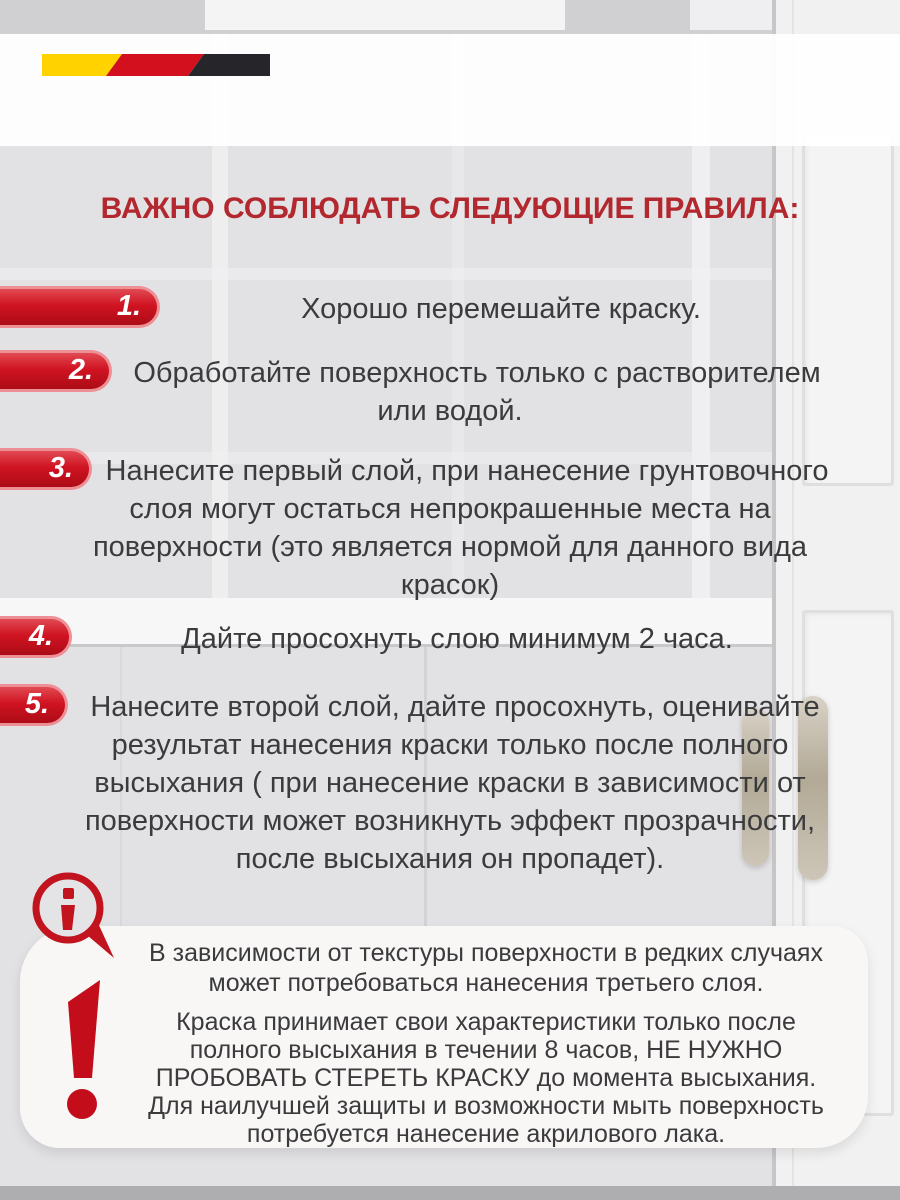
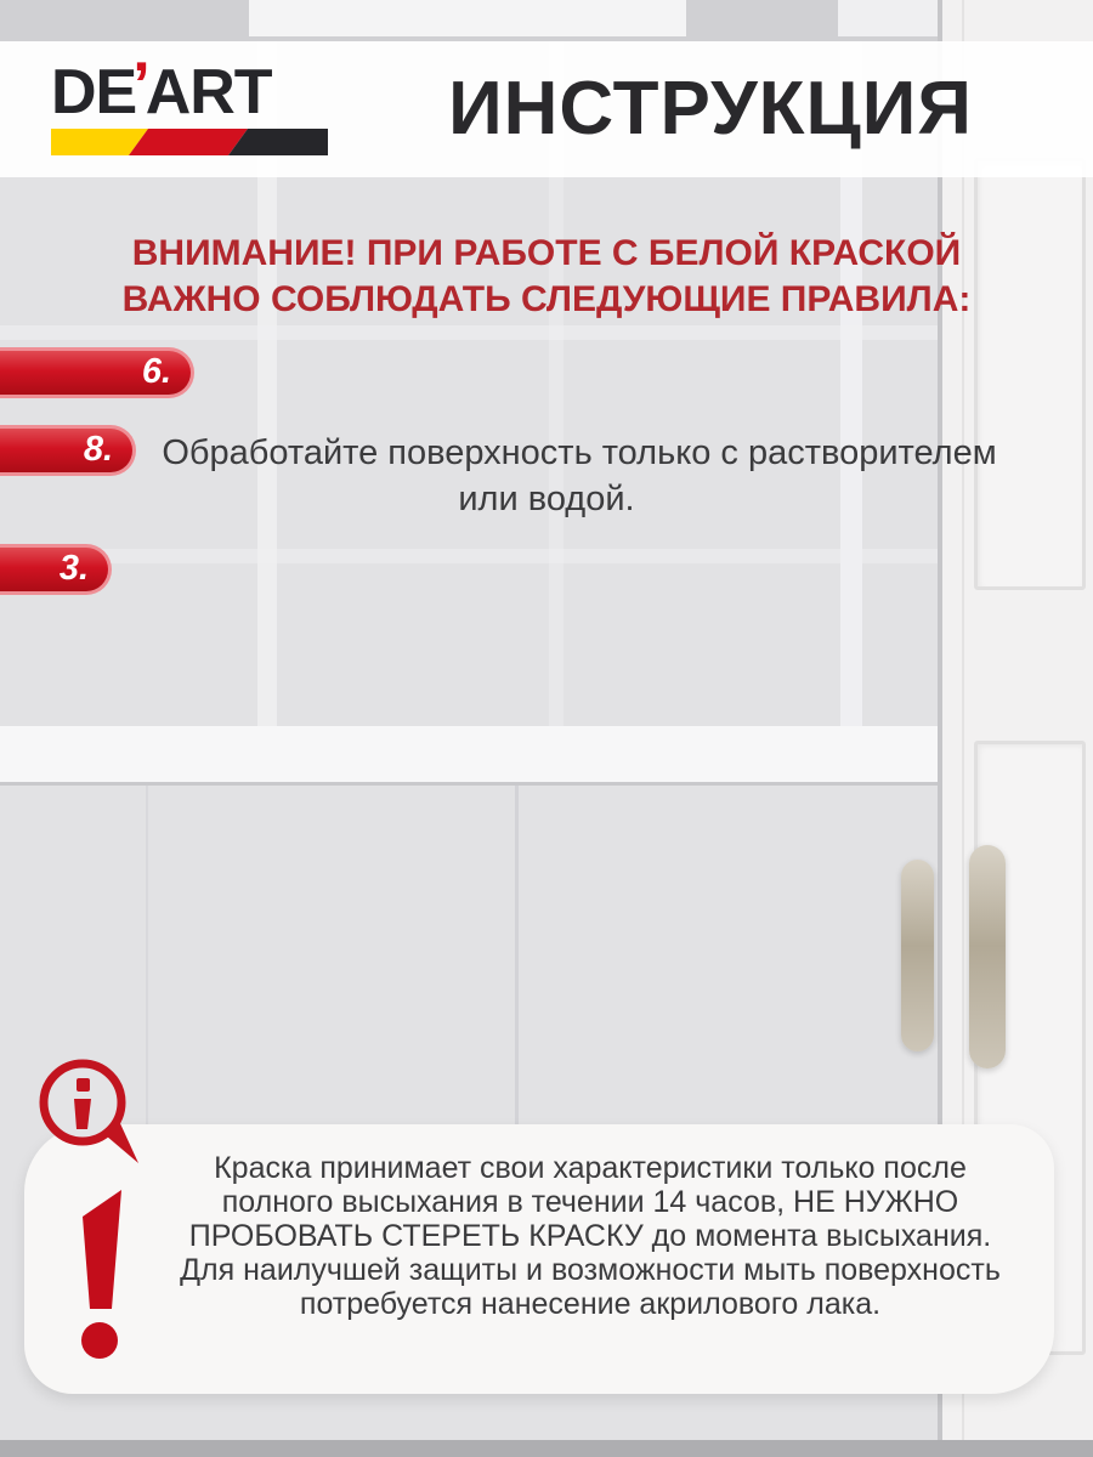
+ DE’ART
+ ИНСТРУКЦИЯ
+ ВНИМАНИЕ! ПРИ РАБОТЕ С БЕЛОЙ КРАСКОЙ
  ВАЖНО СОБЛЮДАТЬ СЛЕДУЮЩИЕ ПРАВИЛА:
- 1.
+ 6.
- Хорошо перемешайте краску.
- 2.
+ 8.
  Обработайте поверхность только с растворителем или водой.
  3.
- Нанесите первый слой, при нанесение грунтовочного слоя могут остаться непрокрашенные места на поверхности (это является нормой для данного вида красок)
- 4.
- Дайте просохнуть слою минимум 2 часа.
- 5.
- Нанесите второй слой, дайте просохнуть, оценивайте результат нанесения краски только после полного высыхания ( при нанесение краски в зависимости от поверхности может возникнуть эффект прозрачности, после высыхания он пропадет).
- В зависимости от текстуры поверхности в редких случаях может потребоваться нанесения третьего слоя.
- Краска принимает свои характеристики только после полного высыхания в течении 8 часов, НЕ НУЖНО ПРОБОВАТЬ СТЕРЕТЬ КРАСКУ до момента высыхания. Для наилучшей защиты и возможности мыть поверхность потребуется нанесение акрилового лака.
+ Краска принимает свои характеристики только после полного высыхания в течении 14 часов, НЕ НУЖНО ПРОБОВАТЬ СТЕРЕТЬ КРАСКУ до момента высыхания. Для наилучшей защиты и возможности мыть поверхность потребуется нанесение акрилового лака.
